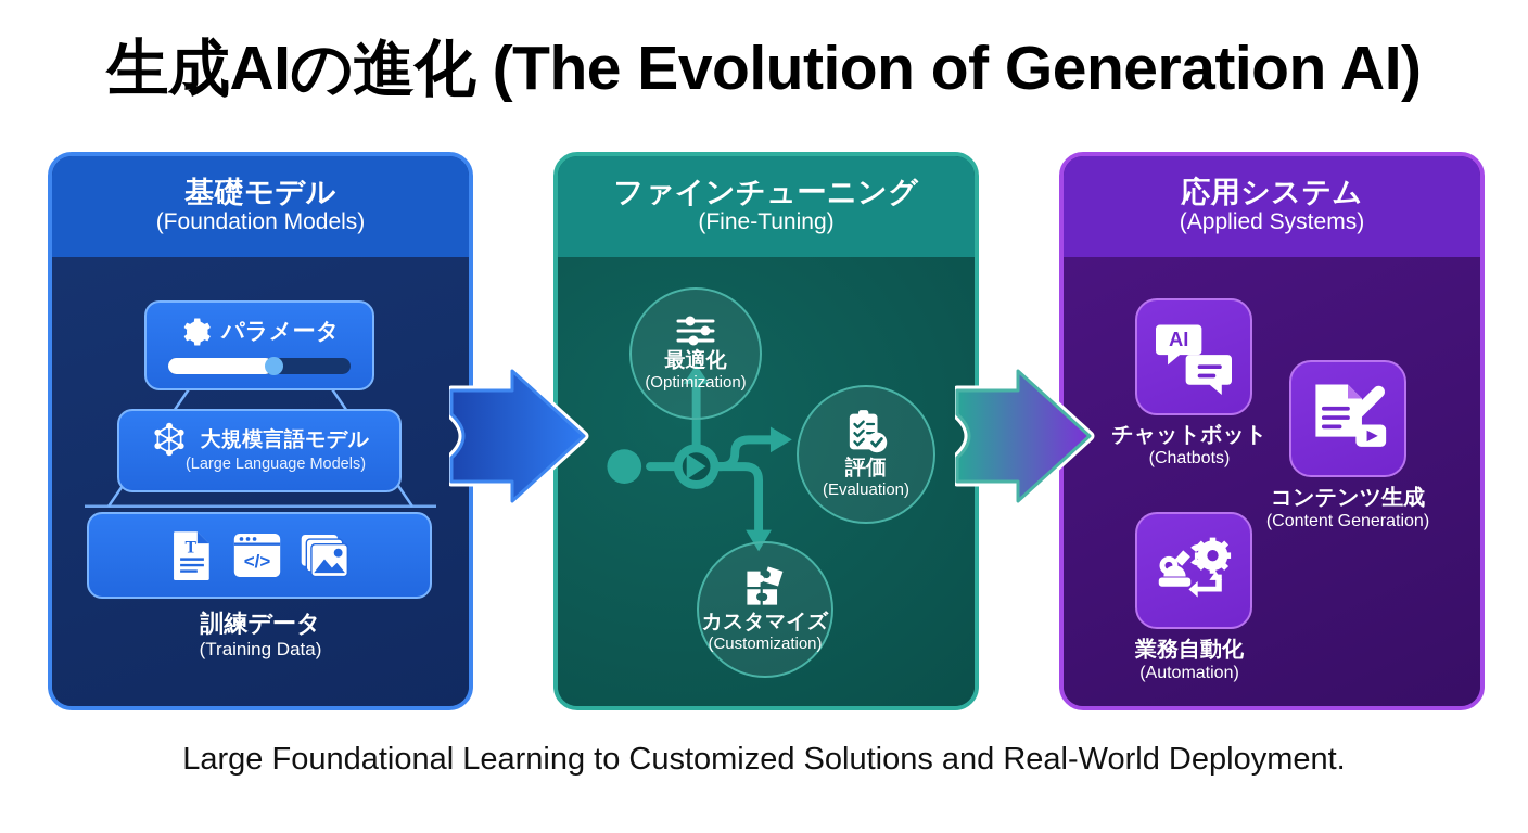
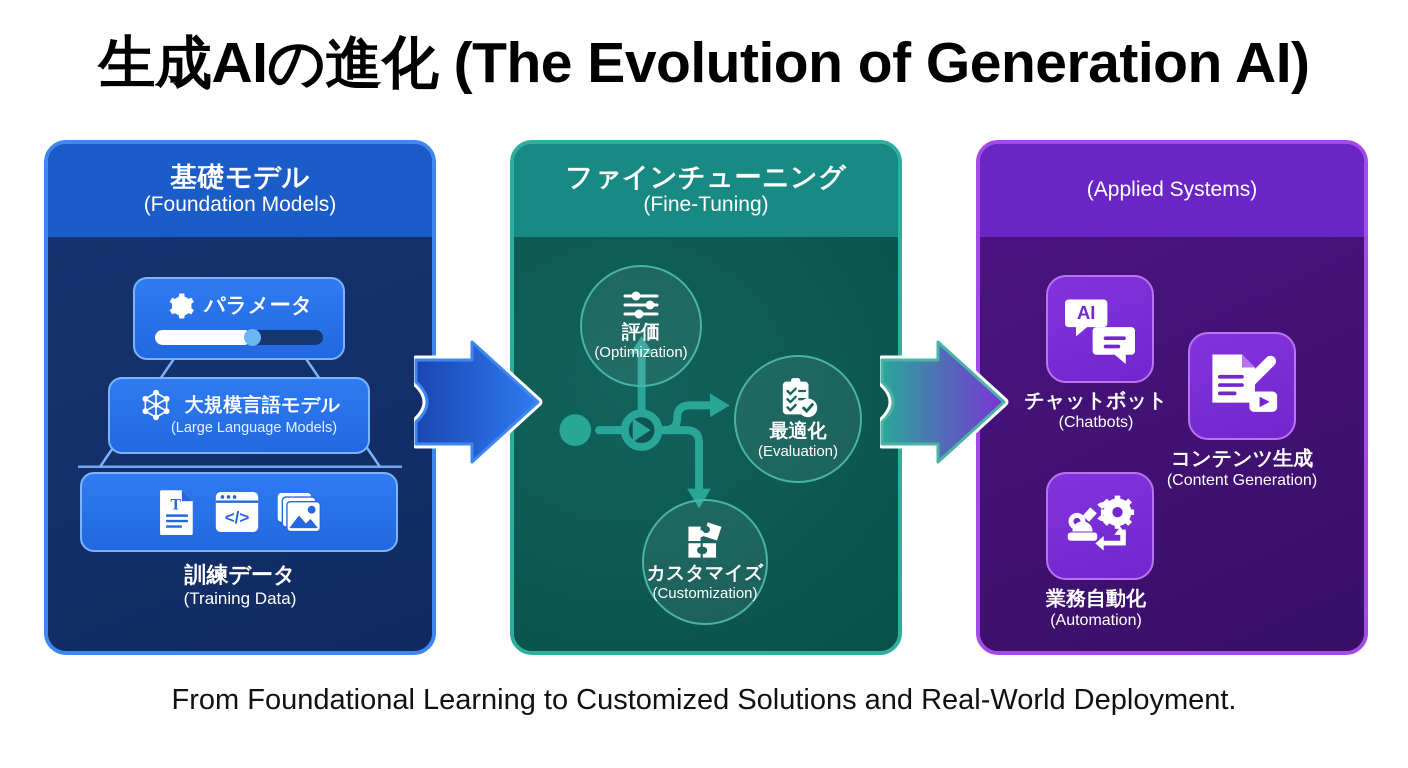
  生成AIの進化 (The Evolution of Generation AI)
  基礎モデル
  (Foundation Models)
  パラメータ
  大規模言語モデル
  (Large Language Models)
  T
  </>
  訓練データ
  (Training Data)
  ファインチューニング
  (Fine-Tuning)
- 最適化
+ 評価
  (Optimization)
- 評価
+ 最適化
  (Evaluation)
  カスタマイズ
  (Customization)
- 応用システム
  (Applied Systems)
  AI
  チャットボット
  (Chatbots)
  コンテンツ生成
  (Content Generation)
  業務自動化
  (Automation)
- Large Foundational Learning to Customized Solutions and Real-World Deployment.
+ From Foundational Learning to Customized Solutions and Real-World Deployment.
